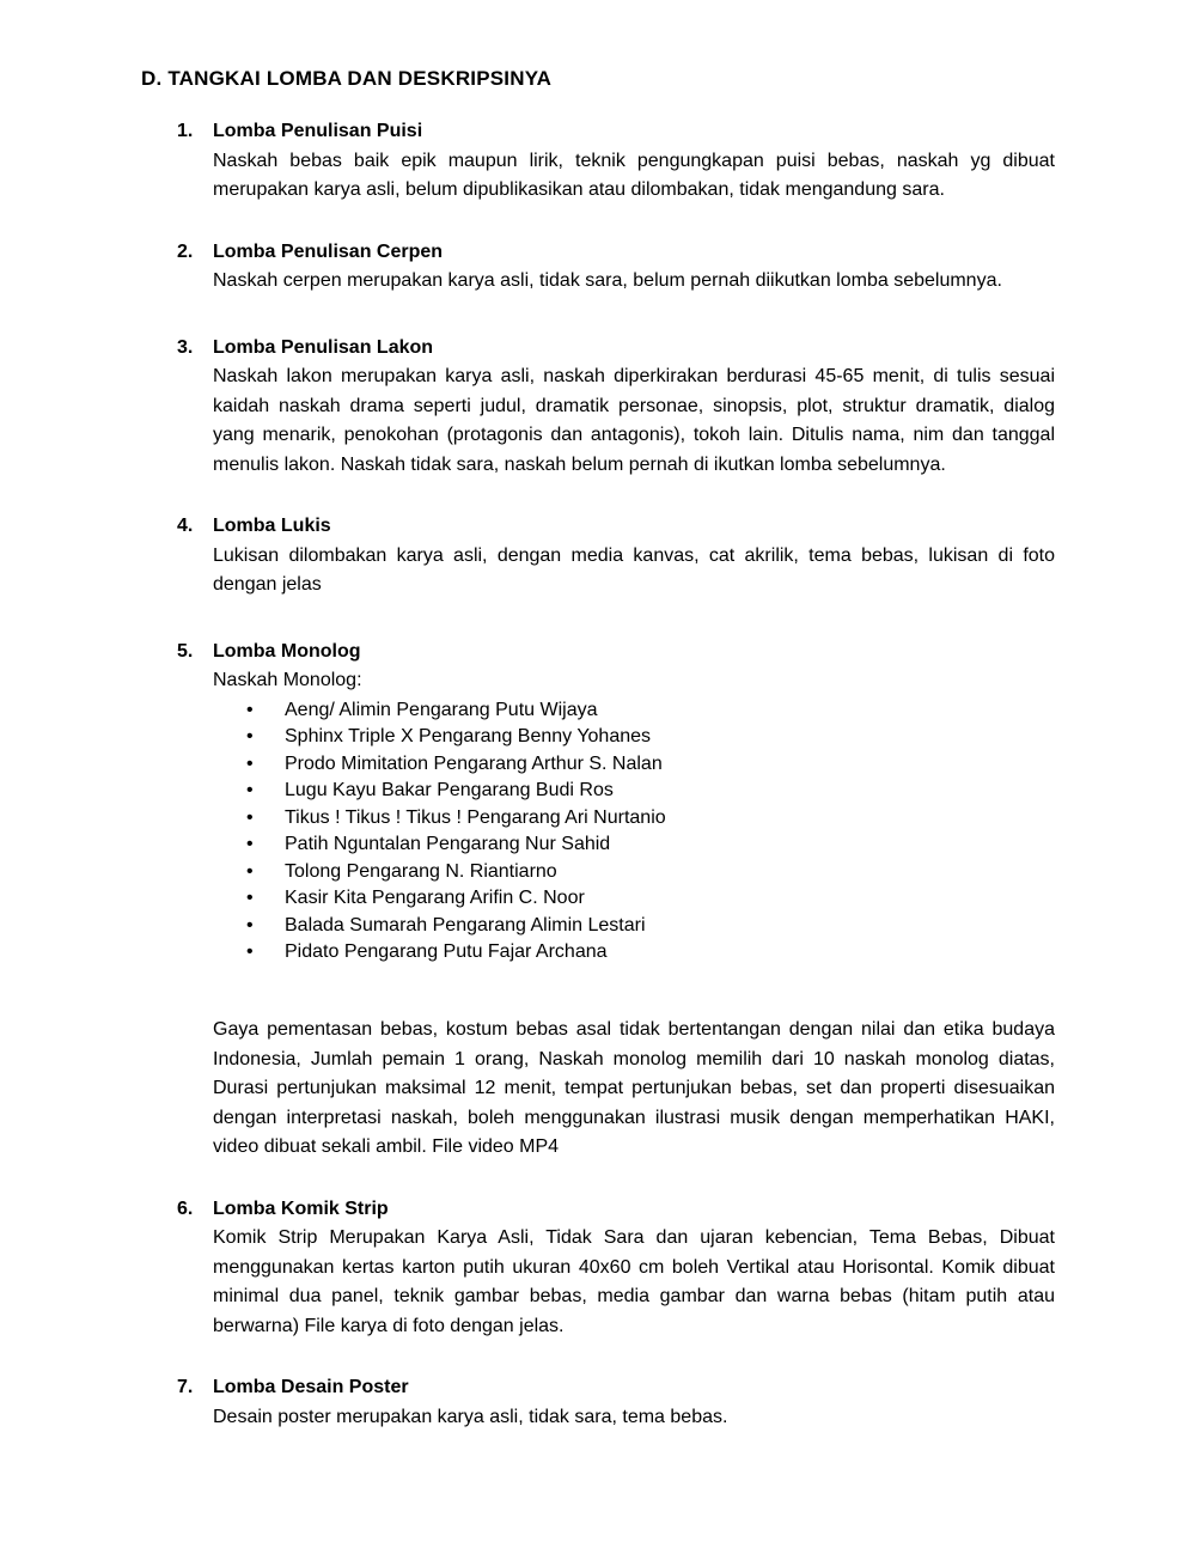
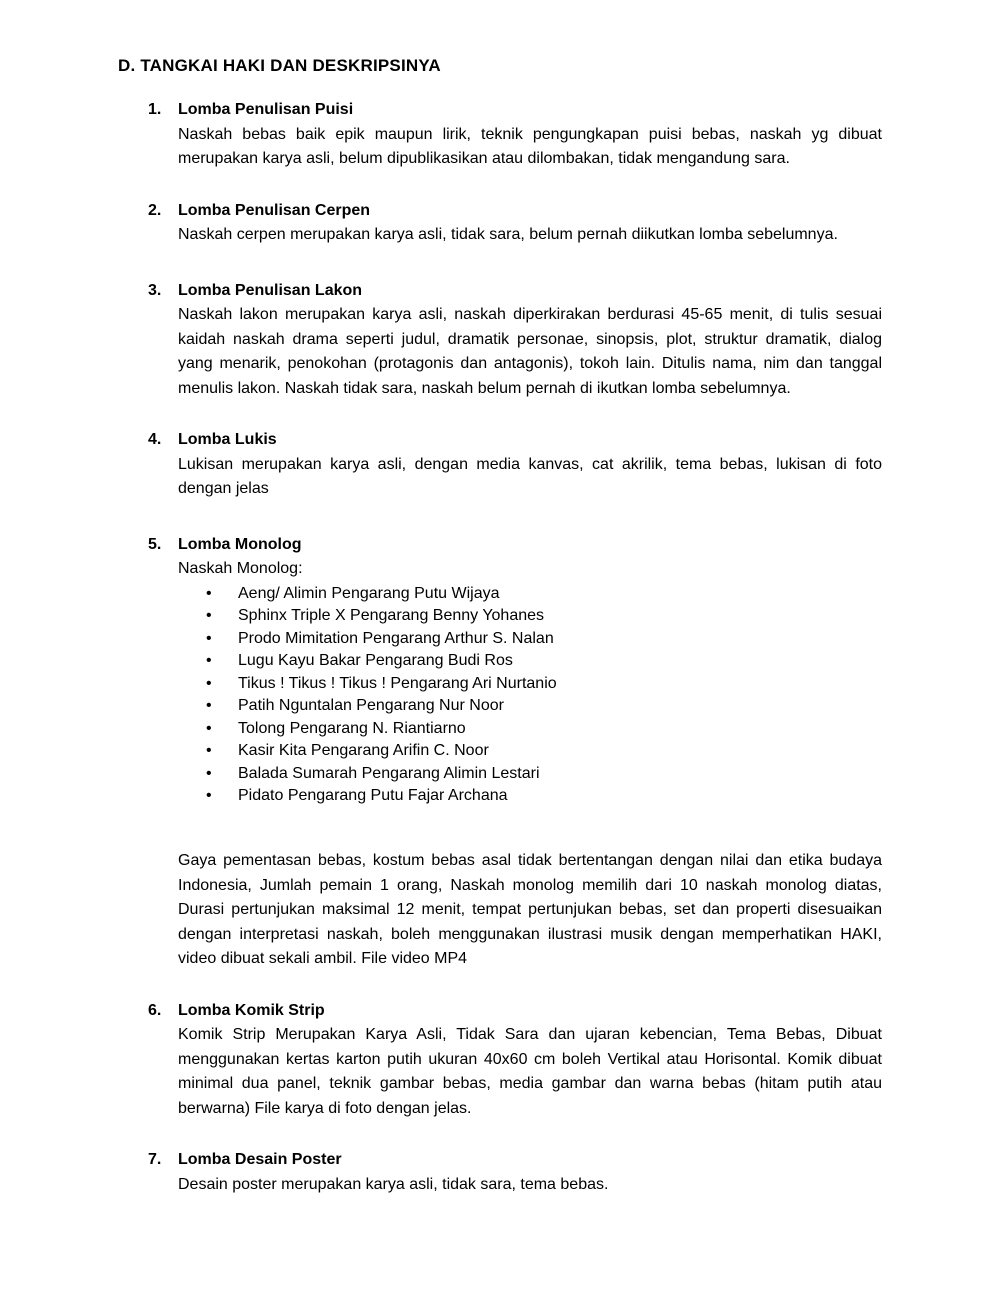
- D. TANGKAI LOMBA DAN DESKRIPSINYA
+ D. TANGKAI HAKI DAN DESKRIPSINYA
  1.
  Lomba Penulisan Puisi
  Naskah bebas baik epik maupun lirik, teknik pengungkapan puisi bebas, naskah yg dibuat merupakan karya asli, belum dipublikasikan atau dilombakan, tidak mengandung sara.
  2.
  Lomba Penulisan Cerpen
  Naskah cerpen merupakan karya asli, tidak sara, belum pernah diikutkan lomba sebelumnya.
  3.
  Lomba Penulisan Lakon
  Naskah lakon merupakan karya asli, naskah diperkirakan berdurasi 45-65 menit, di tulis sesuai kaidah naskah drama seperti judul, dramatik personae, sinopsis, plot, struktur dramatik, dialog yang menarik, penokohan (protagonis dan antagonis), tokoh lain. Ditulis nama, nim dan tanggal menulis lakon. Naskah tidak sara, naskah belum pernah di ikutkan lomba sebelumnya.
  4.
  Lomba Lukis
- Lukisan dilombakan karya asli, dengan media kanvas, cat akrilik, tema bebas, lukisan di foto dengan jelas
+ Lukisan merupakan karya asli, dengan media kanvas, cat akrilik, tema bebas, lukisan di foto dengan jelas
  5.
  Lomba Monolog
  Naskah Monolog:
  Aeng/ Alimin Pengarang Putu Wijaya
  Sphinx Triple X Pengarang Benny Yohanes
  Prodo Mimitation Pengarang Arthur S. Nalan
  Lugu Kayu Bakar Pengarang Budi Ros
  Tikus ! Tikus ! Tikus ! Pengarang Ari Nurtanio
- Patih Nguntalan Pengarang Nur Sahid
+ Patih Nguntalan Pengarang Nur Noor
  Tolong Pengarang N. Riantiarno
  Kasir Kita Pengarang Arifin C. Noor
  Balada Sumarah Pengarang Alimin Lestari
  Pidato Pengarang Putu Fajar Archana
  Gaya pementasan bebas, kostum bebas asal tidak bertentangan dengan nilai dan etika budaya Indonesia, Jumlah pemain 1 orang, Naskah monolog memilih dari 10 naskah monolog diatas, Durasi pertunjukan maksimal 12 menit, tempat pertunjukan bebas, set dan properti disesuaikan dengan interpretasi naskah, boleh menggunakan ilustrasi musik dengan memperhatikan HAKI, video dibuat sekali ambil. File video MP4
  6.
  Lomba Komik Strip
  Komik Strip Merupakan Karya Asli, Tidak Sara dan ujaran kebencian, Tema Bebas, Dibuat menggunakan kertas karton putih ukuran 40x60 cm boleh Vertikal atau Horisontal. Komik dibuat minimal dua panel, teknik gambar bebas, media gambar dan warna bebas (hitam putih atau berwarna) File karya di foto dengan jelas.
  7.
  Lomba Desain Poster
  Desain poster merupakan karya asli, tidak sara, tema bebas.
